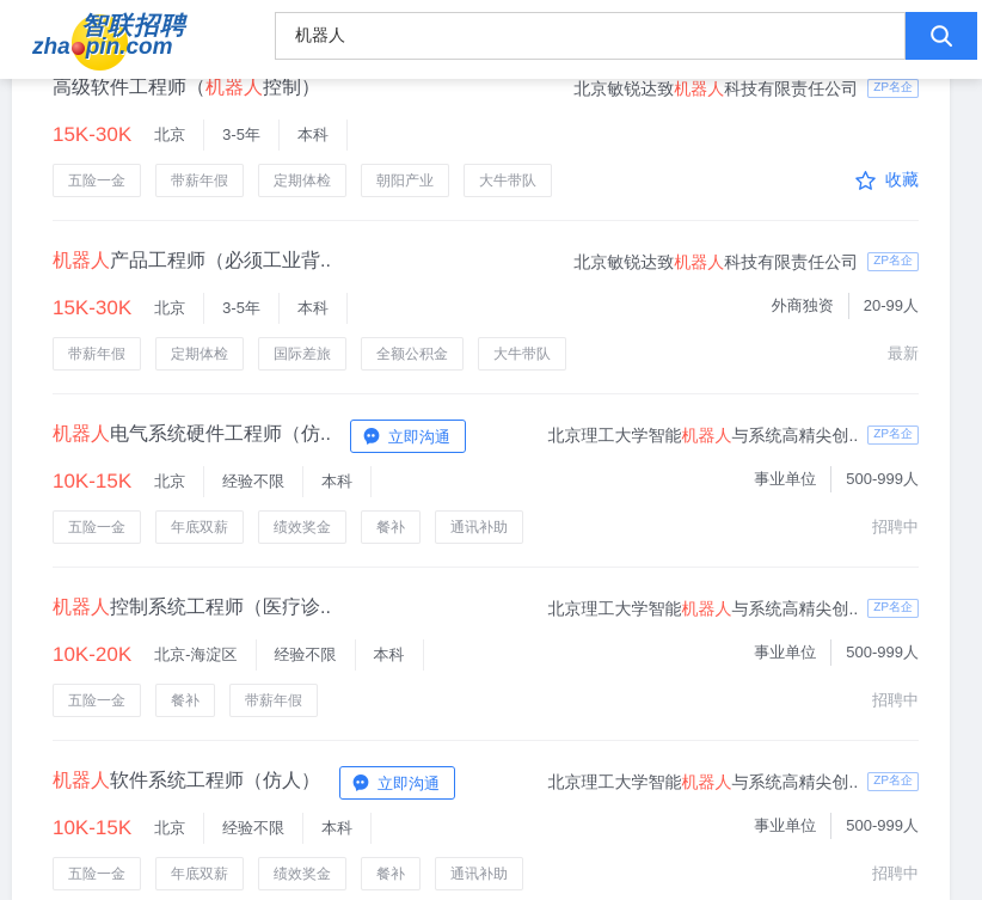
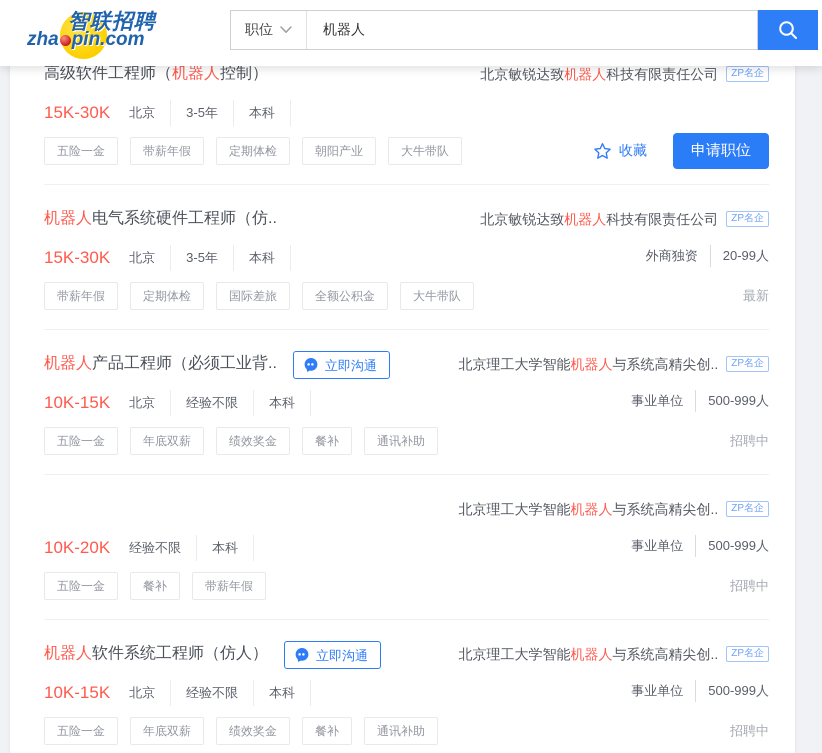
  高级软件工程师（机器人控制）
  北京敏锐达致机器人科技有限责任公司
  ZP名企
  15K-30K
  北京
  3-5年
  本科
  五险一金
  带薪年假
  定期体检
  朝阳产业
  大牛带队
  收藏
+ 申请职位
- 机器人产品工程师（必须工业背..
+ 机器人电气系统硬件工程师（仿..
  北京敏锐达致机器人科技有限责任公司
  ZP名企
  15K-30K
  北京
  3-5年
  本科
  外商独资
  20-99人
  带薪年假
  定期体检
  国际差旅
  全额公积金
  大牛带队
  最新
- 机器人电气系统硬件工程师（仿..
+ 机器人产品工程师（必须工业背..
  立即沟通
  北京理工大学智能机器人与系统高精尖创..
  ZP名企
  10K-15K
  北京
  经验不限
  本科
  事业单位
  500-999人
  五险一金
  年底双薪
  绩效奖金
  餐补
  通讯补助
  招聘中
- 机器人控制系统工程师（医疗诊..
  北京理工大学智能机器人与系统高精尖创..
  ZP名企
  10K-20K
- 北京-海淀区
  经验不限
  本科
  事业单位
  500-999人
  五险一金
  餐补
  带薪年假
  招聘中
  机器人软件系统工程师（仿人）
  立即沟通
  北京理工大学智能机器人与系统高精尖创..
  ZP名企
  10K-15K
  北京
  经验不限
  本科
  事业单位
  500-999人
  五险一金
  年底双薪
  绩效奖金
  餐补
  通讯补助
  招聘中
  智联招聘
  zha pin.com
+ 职位
  机器人
